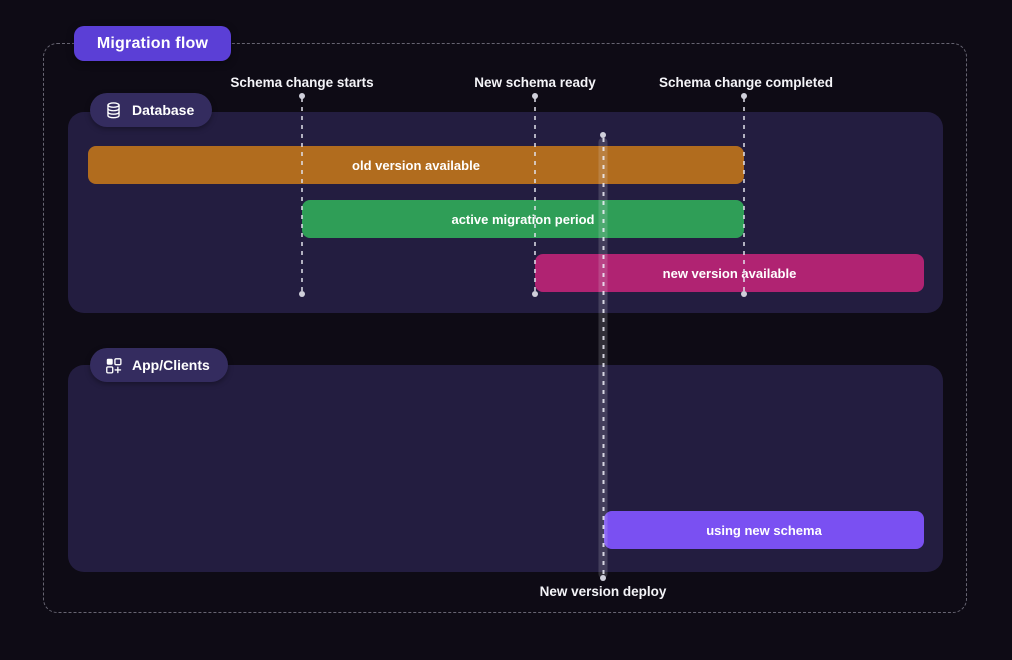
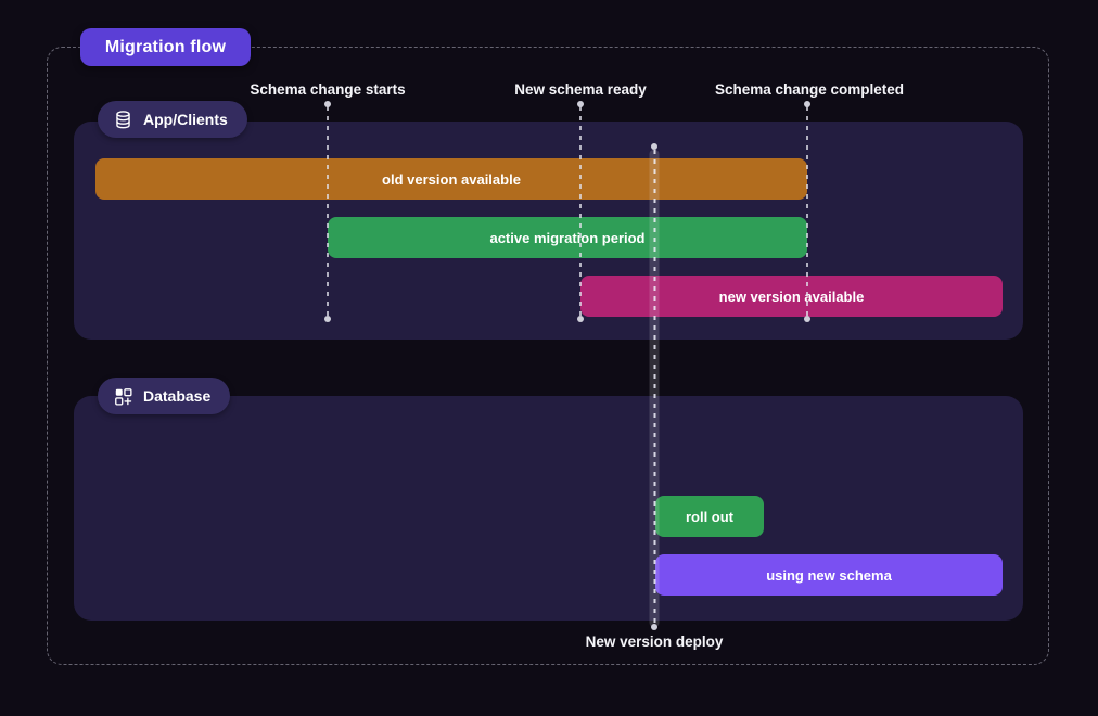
  Migration flow
  Schema change starts
  New schema ready
  Schema change completed
- Database
+ App/Clients
  old version available
  active migraton period
  new version available
- App/Clients
+ Database
+ roll out
  using new schema
  New version deploy
